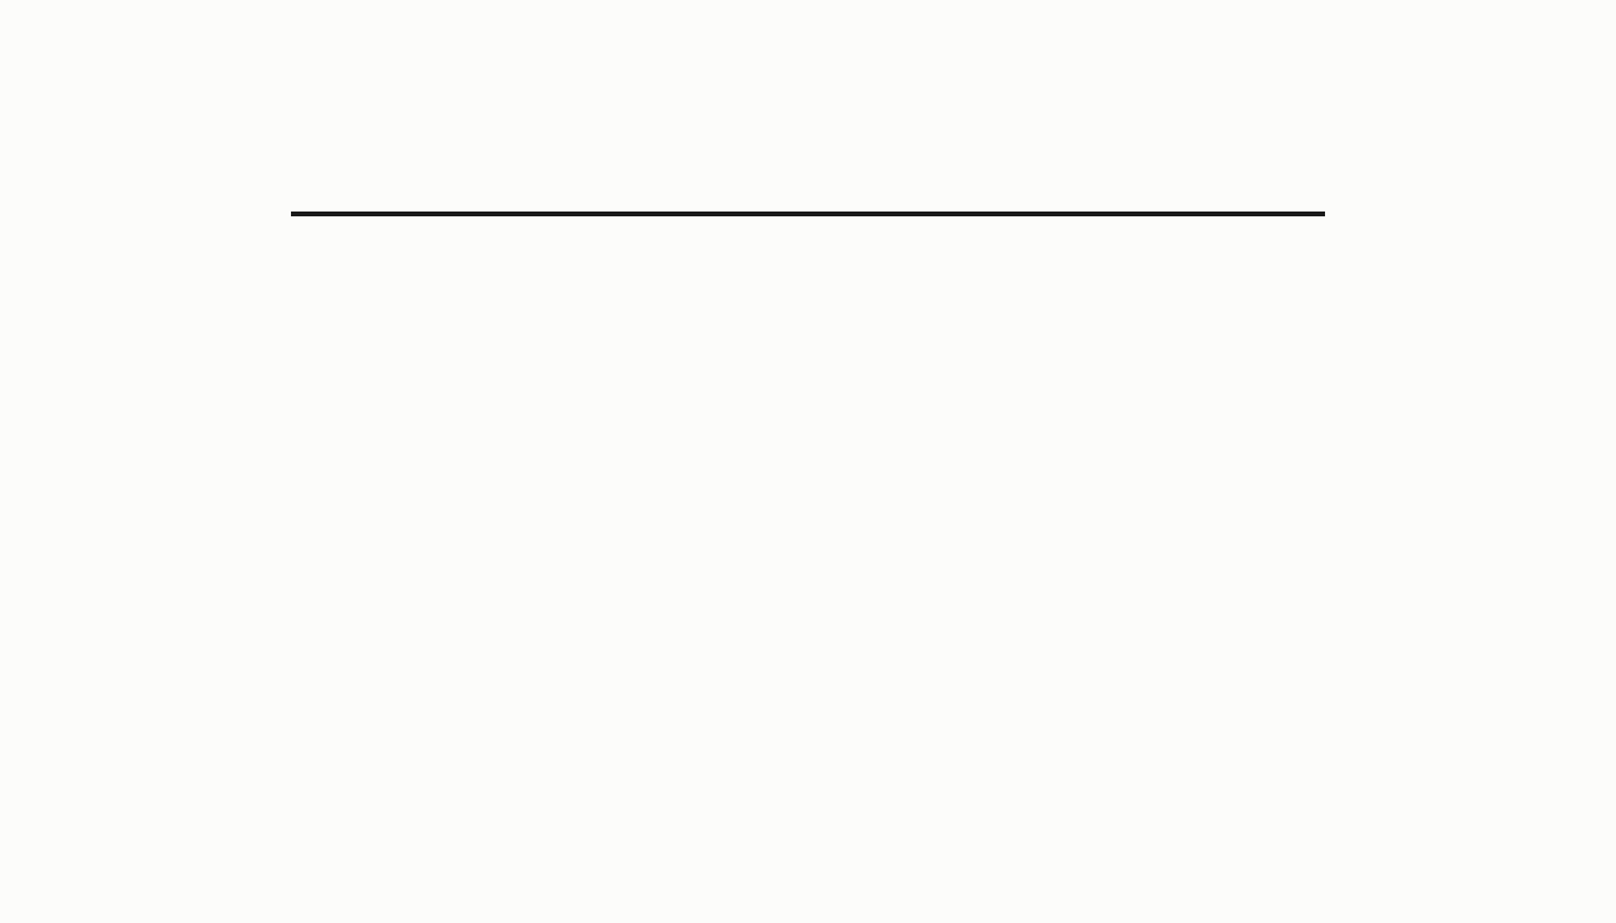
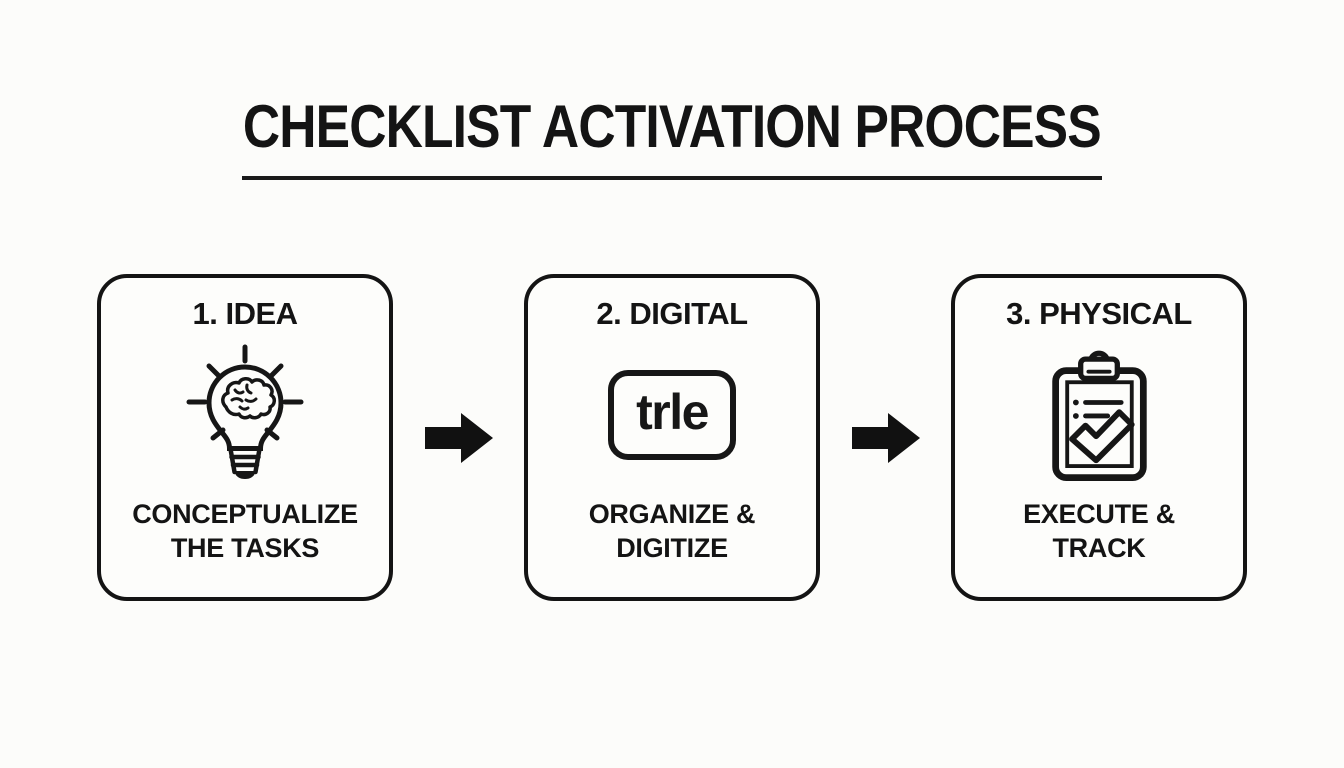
+ CHECKLIST ACTIVATION PROCESS
+ 1. IDEA
+ CONCEPTUALIZE
+ THE TASKS
+ 2. DIGITAL
+ trle
+ ORGANIZE &
+ DIGITIZE
+ 3. PHYSICAL
+ EXECUTE &
+ TRACK
